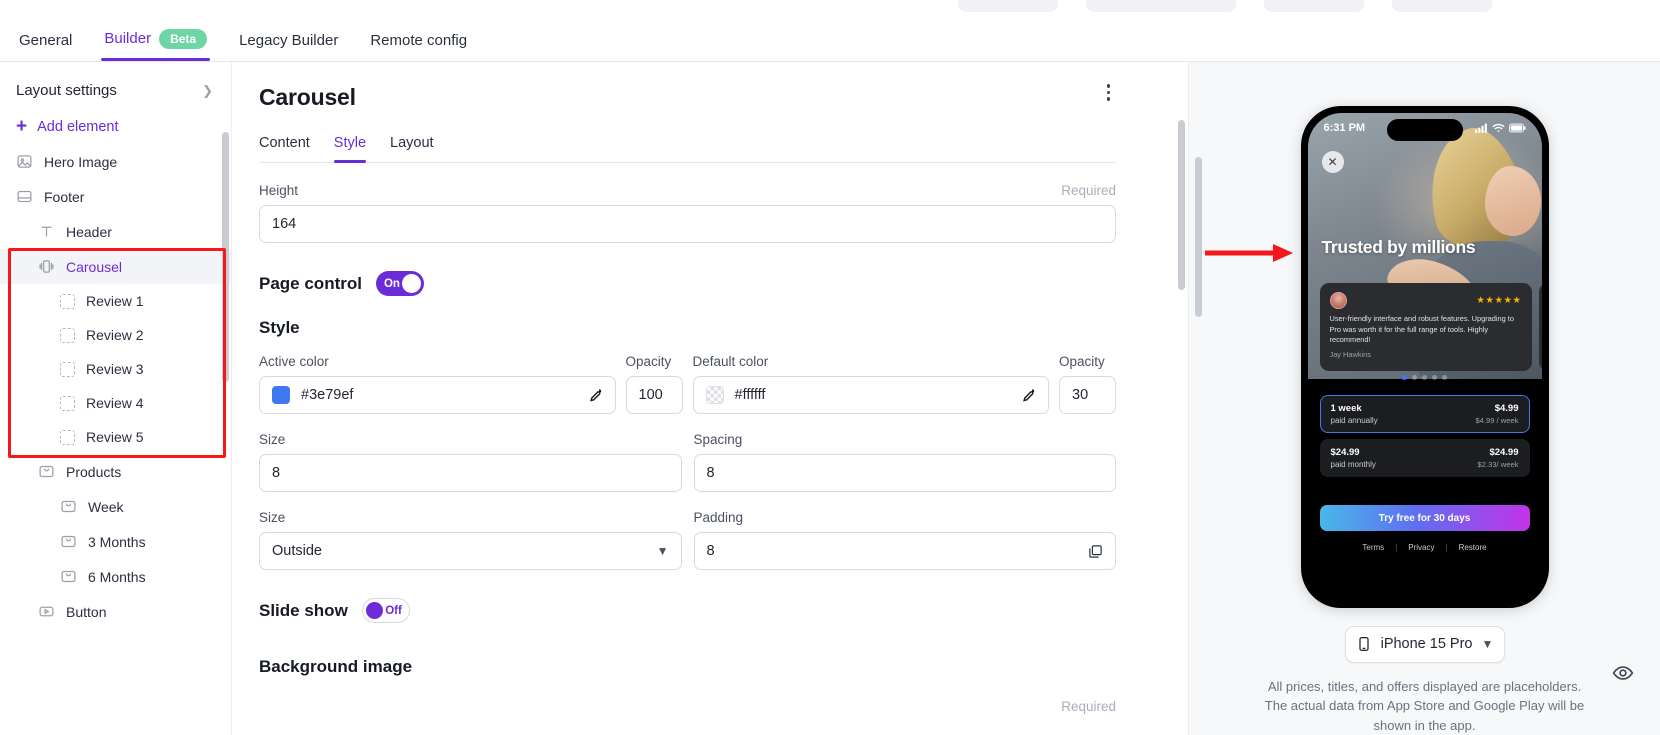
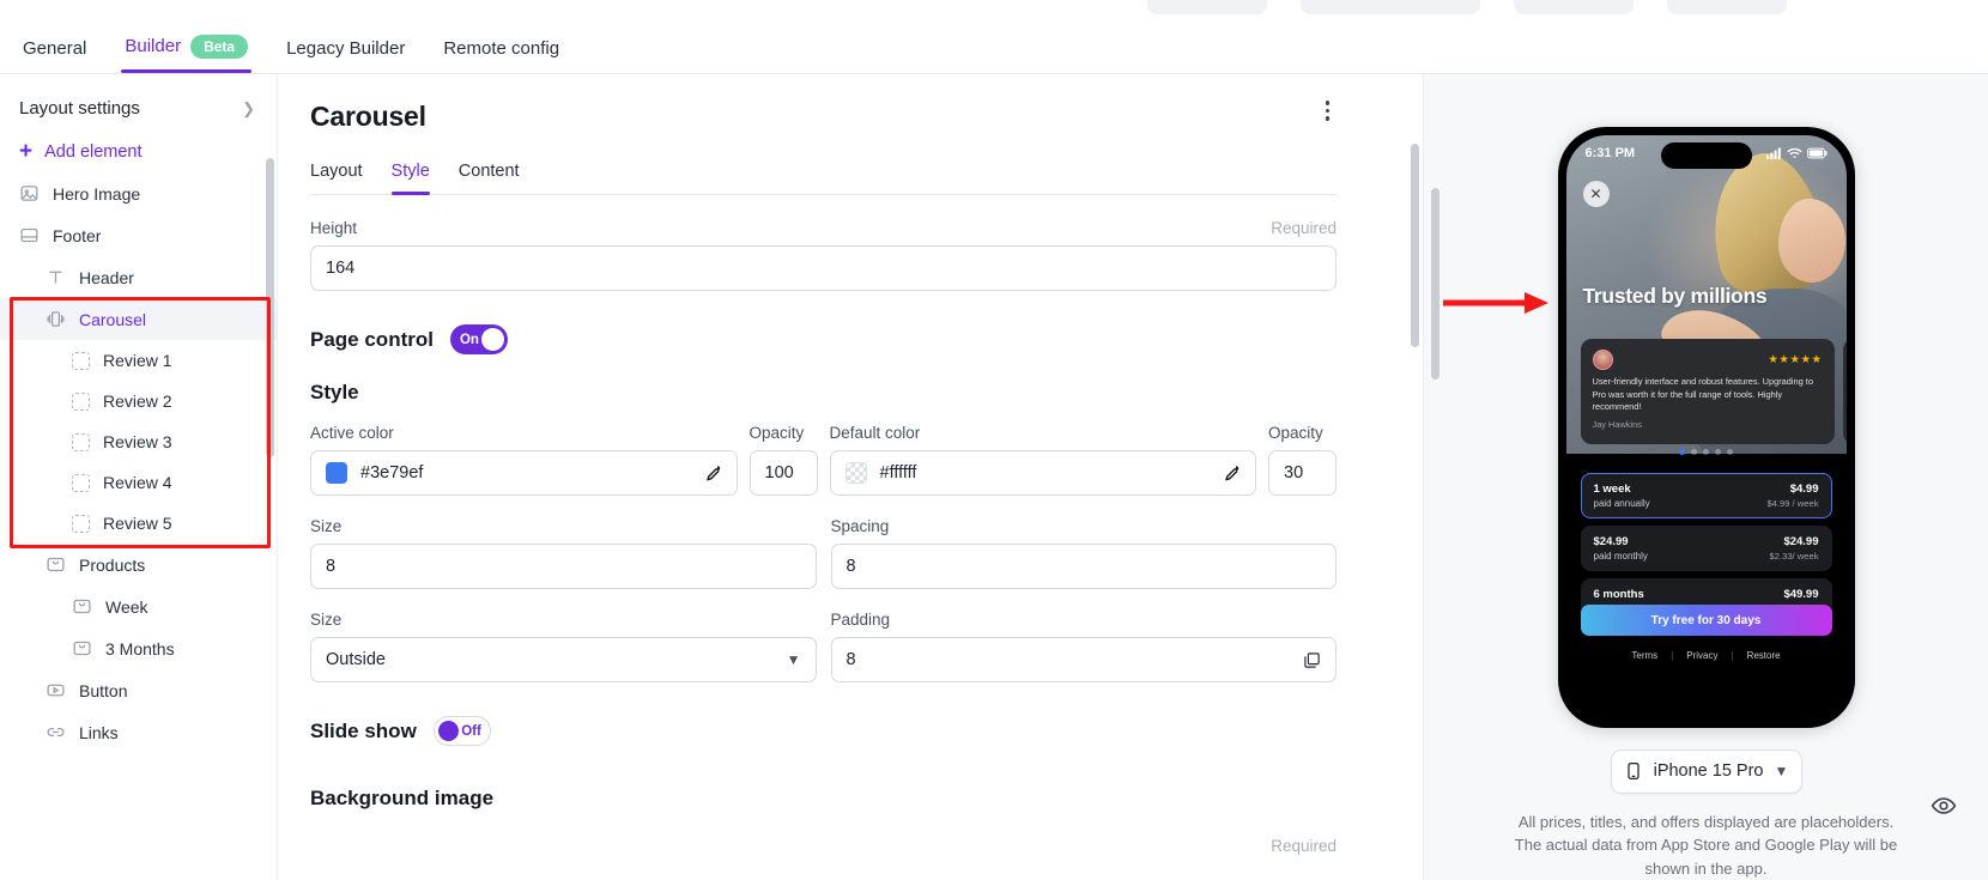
  General
  Builder
  Beta
  Legacy Builder
  Remote config
  Layout settings
  ❯
  +
  Add element
  Hero Image
  Footer
  Header
  Carousel
  Review 1
  Review 2
  Review 3
  Review 4
  Review 5
  Products
  Week
  3 Months
- 6 Months
  Button
+ Links
  Carousel
- Content
+ Layout
  Style
- Layout
+ Content
  Height
  Required
  164
  Page control
  On
  Style
  Active color
  #3e79ef
  Opacity
  100
  Default color
  #ffffff
  Opacity
  30
  Size
  8
  Spacing
  8
  Size
  Outside
  ▼
  Padding
  8
  Slide show
  Off
  Background image
  Required
  6:31 PM
  ✕
  Trusted by millions
  ★★★★★
  User-friendly interface and robust features. Upgrading to Pro was worth it for the full range of tools. Highly recommend!
  Jay Hawkins
  1 week
  paid annually
  $4.99
  $4.99 / week
  $24.99
  paid monthly
  $24.99
  $2.33/ week
+ 6 months
+ $49.99
  Try free for 30 days
  Terms
  |
  Privacy
  |
  Restore
  iPhone 15 Pro
  ▼
  All prices, titles, and offers displayed are placeholders. The actual data from App Store and Google Play will be shown in the app.
